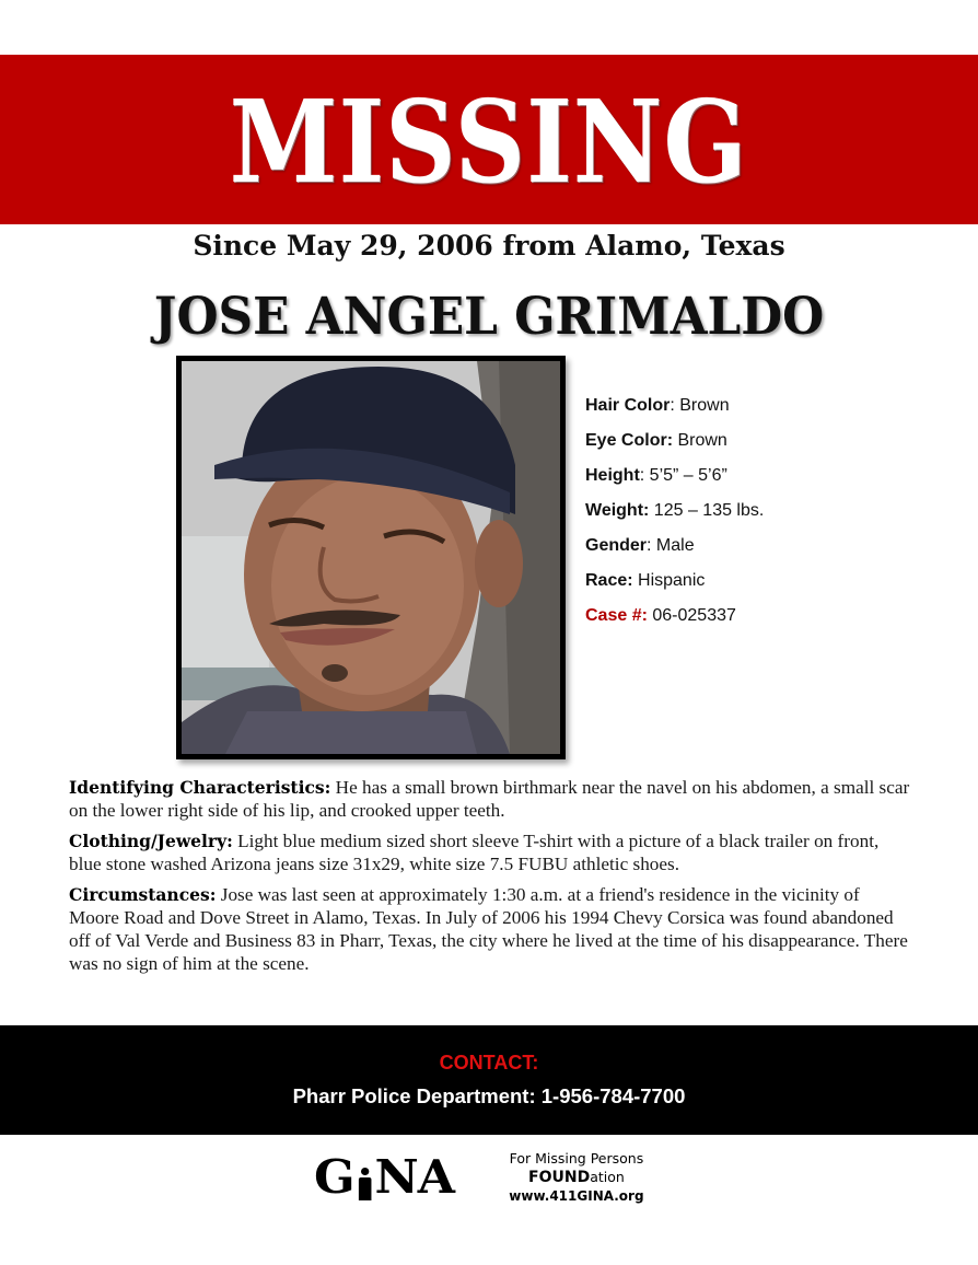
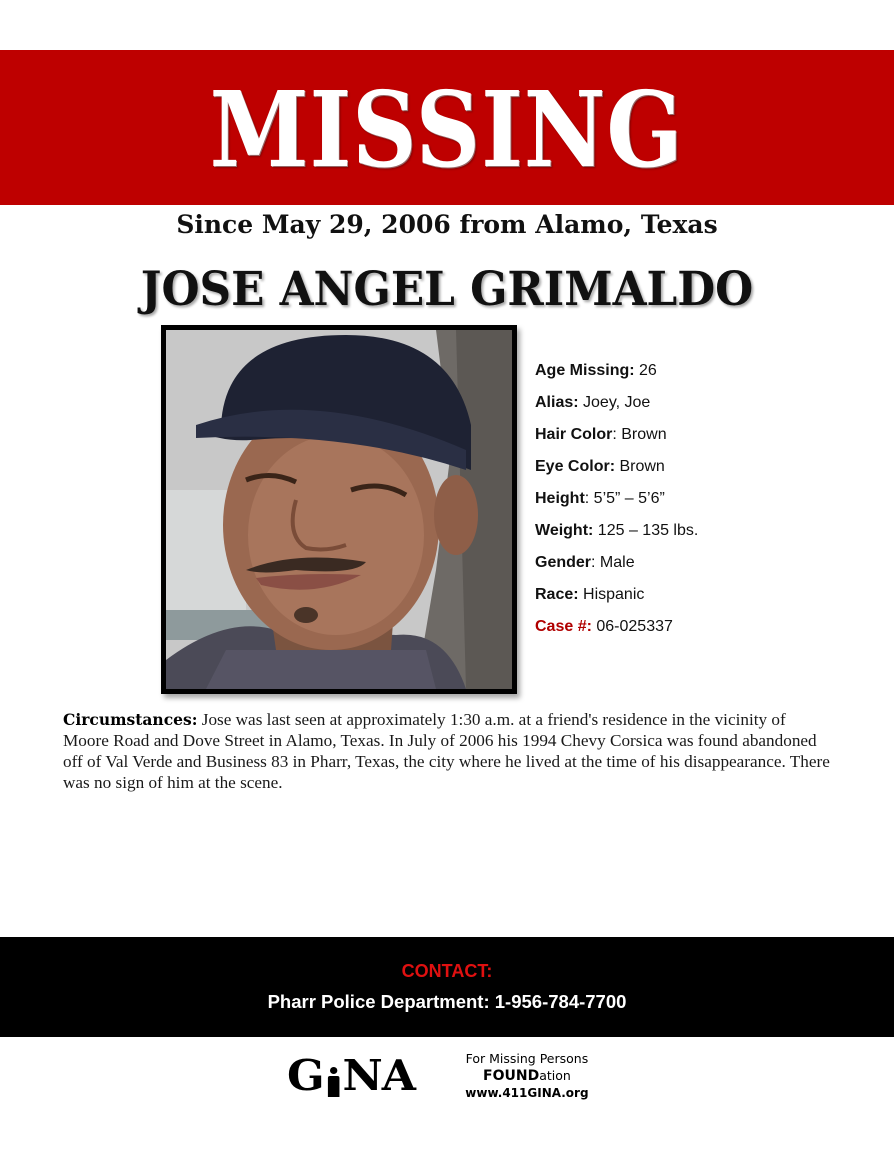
  MISSING
  Since May 29, 2006 from Alamo, Texas
  JOSE ANGEL GRIMALDO
+ Age Missing: 26
+ Alias: Joey, Joe
  Hair Color: Brown
  Eye Color: Brown
  Height: 5’5” – 5’6”
  Weight: 125 – 135 lbs.
  Gender: Male
  Race: Hispanic
  Case #: 06-025337
- Identifying Characteristics: He has a small brown birthmark near the navel on his abdomen, a small scar on the lower right side of his lip, and crooked upper teeth.
- Clothing/Jewelry: Light blue medium sized short sleeve T-shirt with a picture of a black trailer on front, blue stone washed Arizona jeans size 31x29, white size 7.5 FUBU athletic shoes.
  Circumstances: Jose was last seen at approximately 1:30 a.m. at a friend's residence in the vicinity of Moore Road and Dove Street in Alamo, Texas. In July of 2006 his 1994 Chevy Corsica was found abandoned off of Val Verde and Business 83 in Pharr, Texas, the city where he lived at the time of his disappearance. There was no sign of him at the scene.
  CONTACT:
  Pharr Police Department: 1-956-784-7700
  G
  NA
  For Missing Persons FOUNDation
  www.411GINA.org
